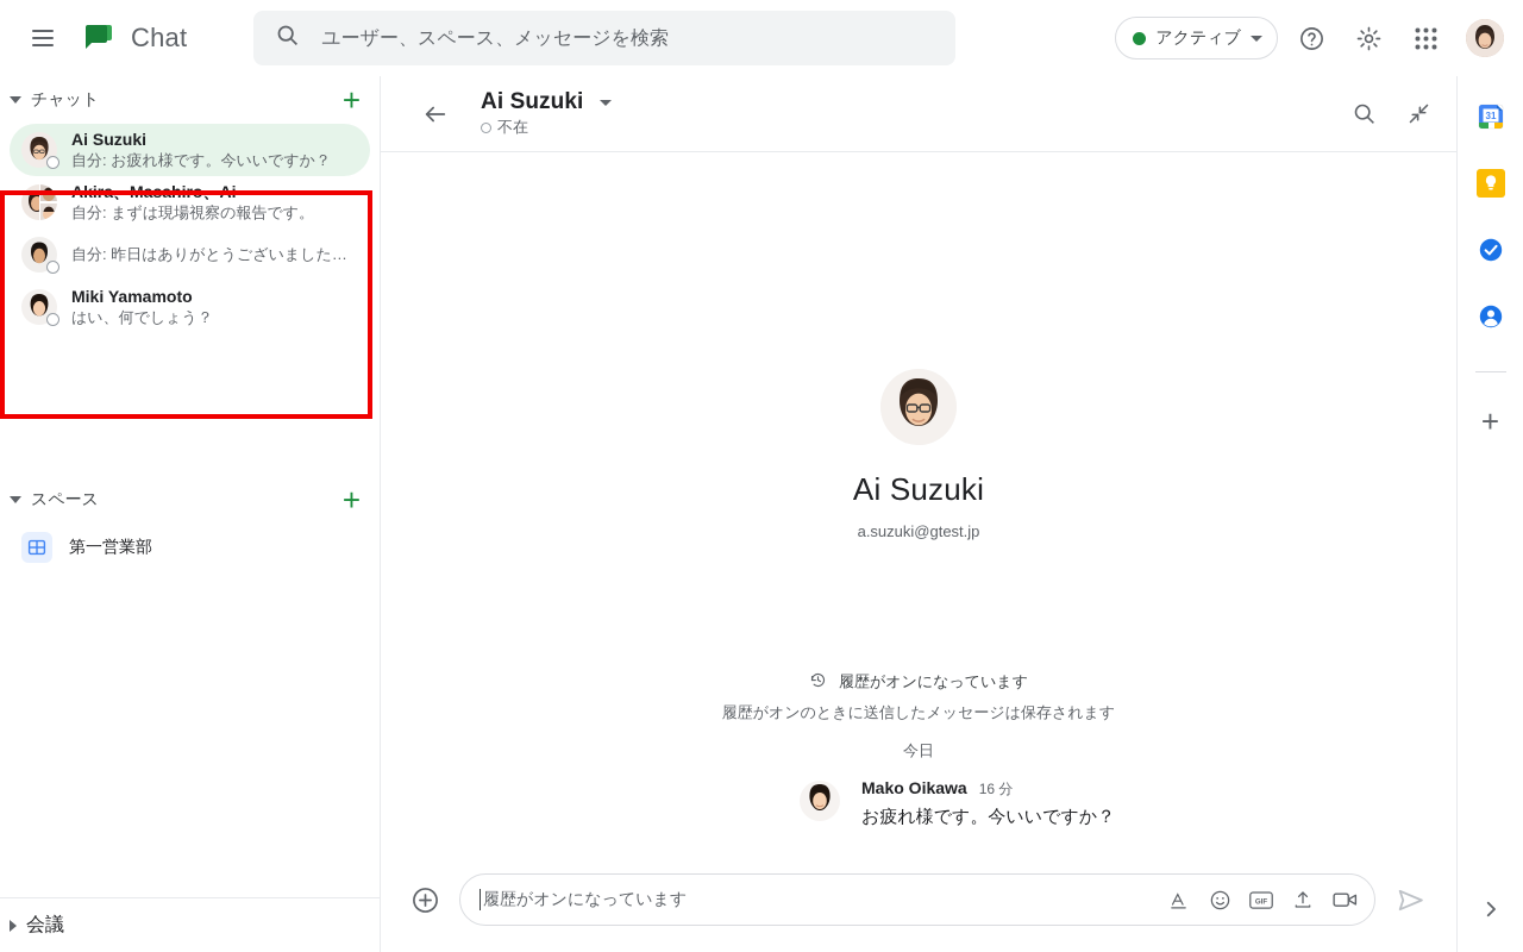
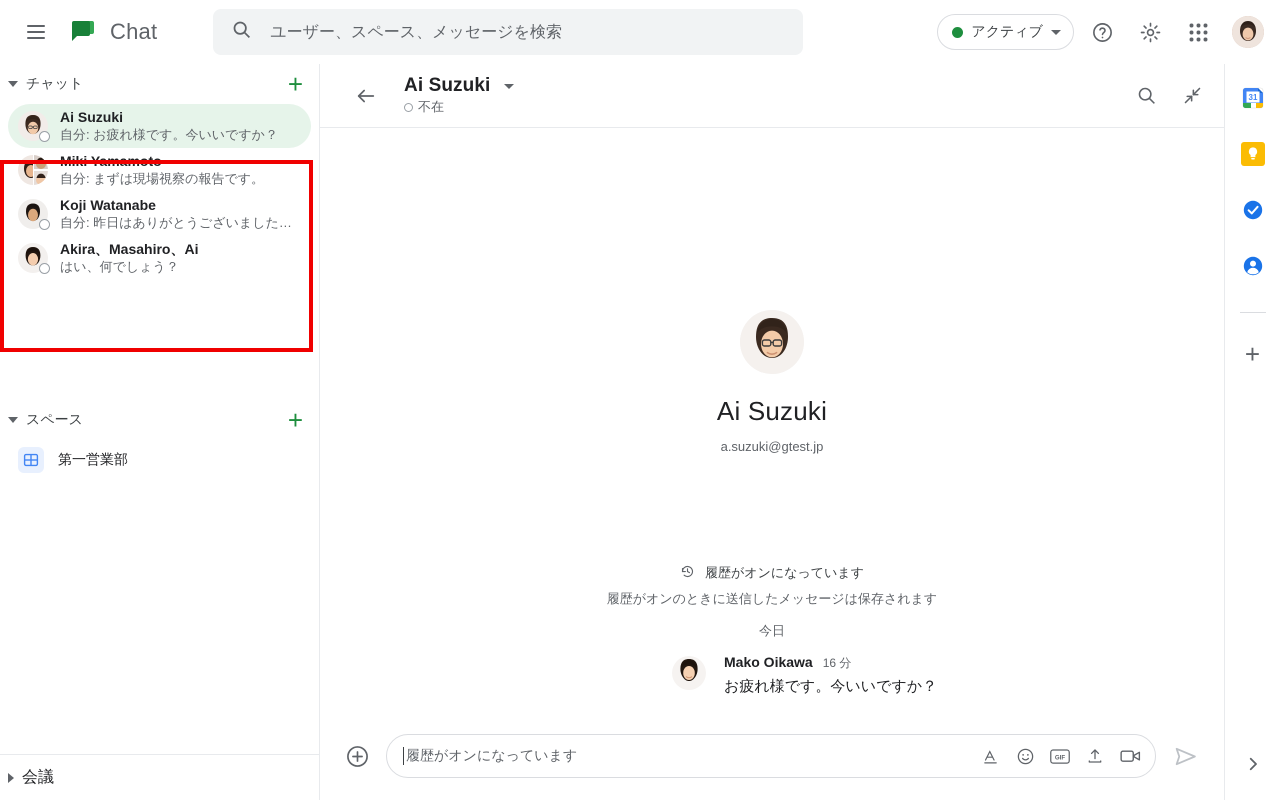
  Chat
  ユーザー、スペース、メッセージを検索
  アクティブ
  チャット
  +
  Ai Suzuki
  自分: お疲れ様です。今いいですか？
- Akira、Masahiro、Ai
+ Miki Yamamoto
  自分: まずは現場視察の報告です。
+ Koji Watanabe
  自分: 昨日はありがとうございました…
- Miki Yamamoto
+ Akira、Masahiro、Ai
  はい、何でしょう？
  スペース
  +
  第一営業部
  会議
  Ai Suzuki
  不在
  Ai Suzuki
  a.suzuki@gtest.jp
  履歴がオンになっています
  履歴がオンのときに送信したメッセージは保存されます
  今日
  Mako Oikawa
  16 分
  お疲れ様です。今いいですか？
  履歴がオンになっています
  31
  +
